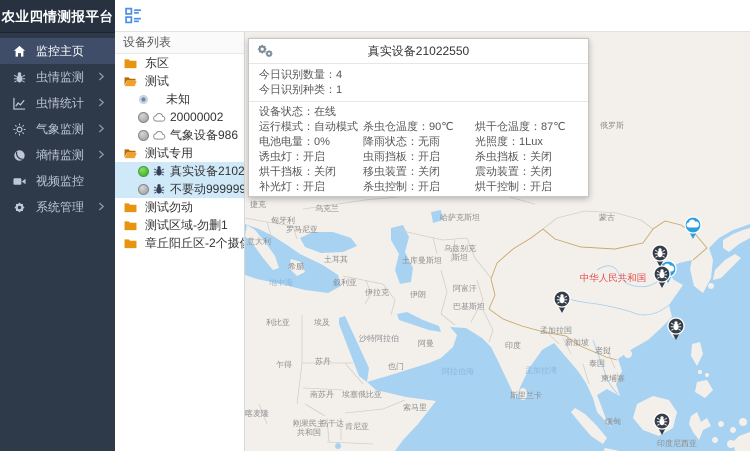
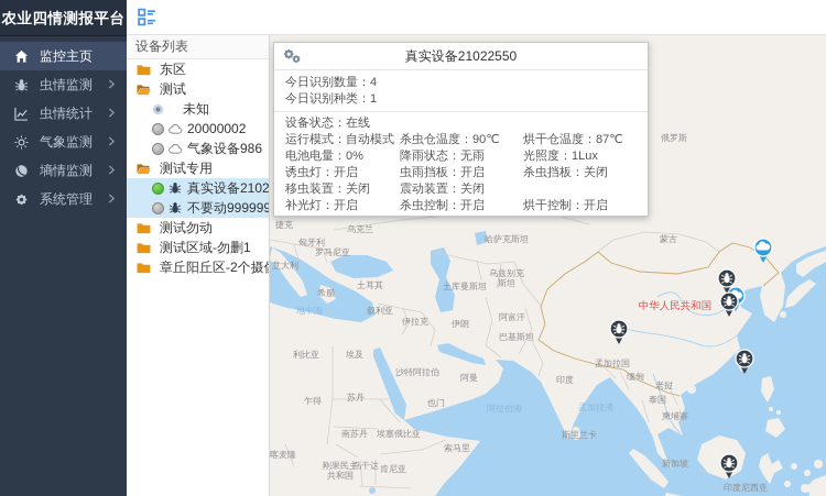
  农业四情测报平台
  监控主页
  虫情监测
  虫情统计
  气象监测
  墒情监测
- 视频监控
  系统管理
  设备列表
  东区
  测试
  未知
  20000002
  气象设备986
  测试专用
  不要动999999
  测试勿动
  测试区域-勿删1
  章丘阳丘区-2个摄
  俄罗斯
  蒙古
  中华人民共和国
  哈萨克斯坦
  乌克兰
  捷克
  匈牙利
  罗马尼亚
  意大利
  希腊
  土耳其
  乌兹别克斯坦
  土库曼斯坦
  叙利亚
  伊拉克
  伊朗
  阿富汗
  巴基斯坦
  地中海
  利比亚
  埃及
  沙特阿拉伯
  阿曼
  也门
  阿拉伯海
  印度
  斯里兰卡
  乍得
  苏丹
  南苏丹
  埃塞俄比亚
  索马里
  喀麦隆
  刚果民主共和国
  乌干达
  肯尼亚
  孟加拉国
- 新加坡
+ 缅甸
  老挝
  泰国
  柬埔寨
  孟加拉湾
- 缅甸
+ 新加坡
  印度尼西亚
  真实设备21022550
  今日识别数量：4
  今日识别种类：1
  设备状态：在线
  运行模式：自动模式
  杀虫仓温度：90℃
  烘干仓温度：87℃
  电池电量：0%
  降雨状态：无雨
  光照度：1Lux
  诱虫灯：开启
  虫雨挡板：开启
  杀虫挡板：关闭
- 烘干挡板：关闭
  移虫装置：关闭
  震动装置：关闭
  补光灯：开启
  杀虫控制：开启
  烘干控制：开启
